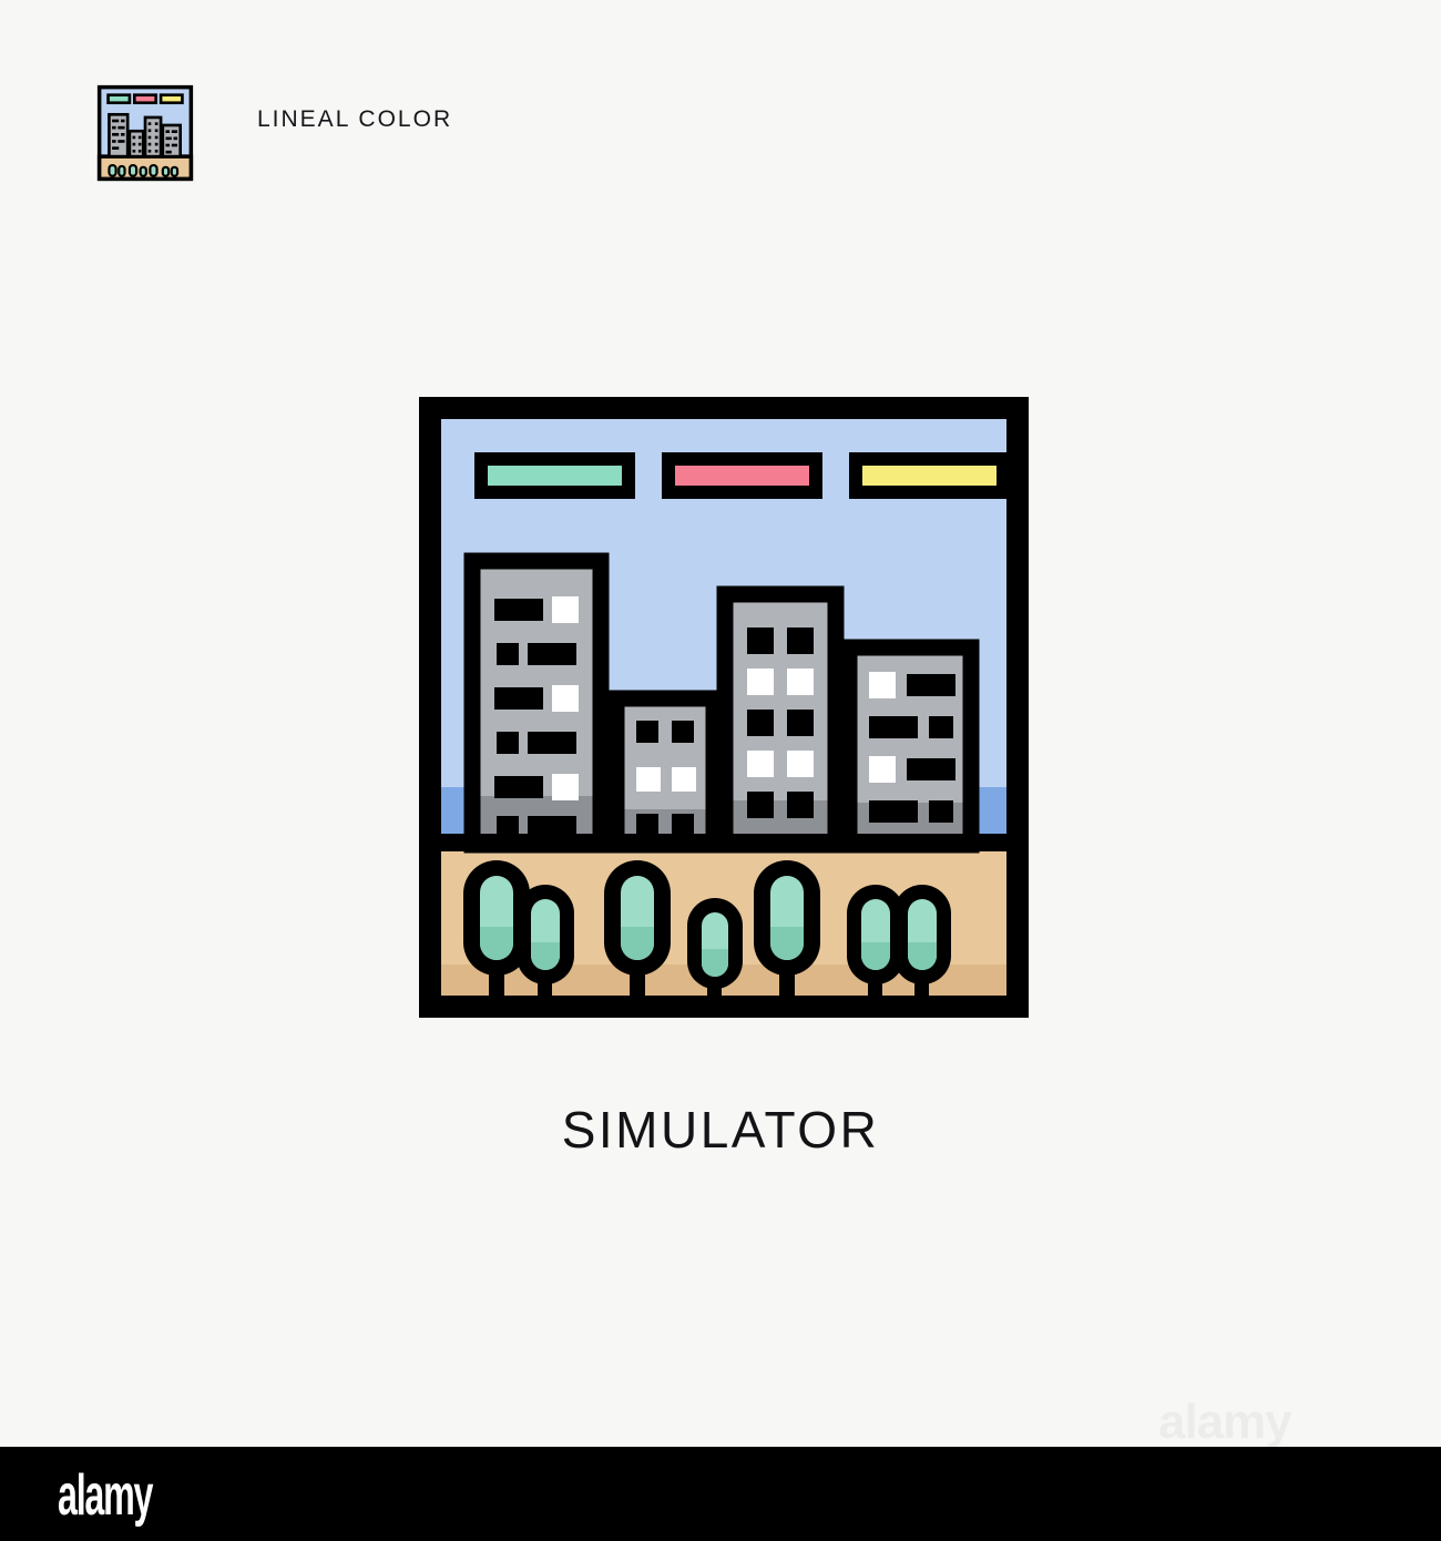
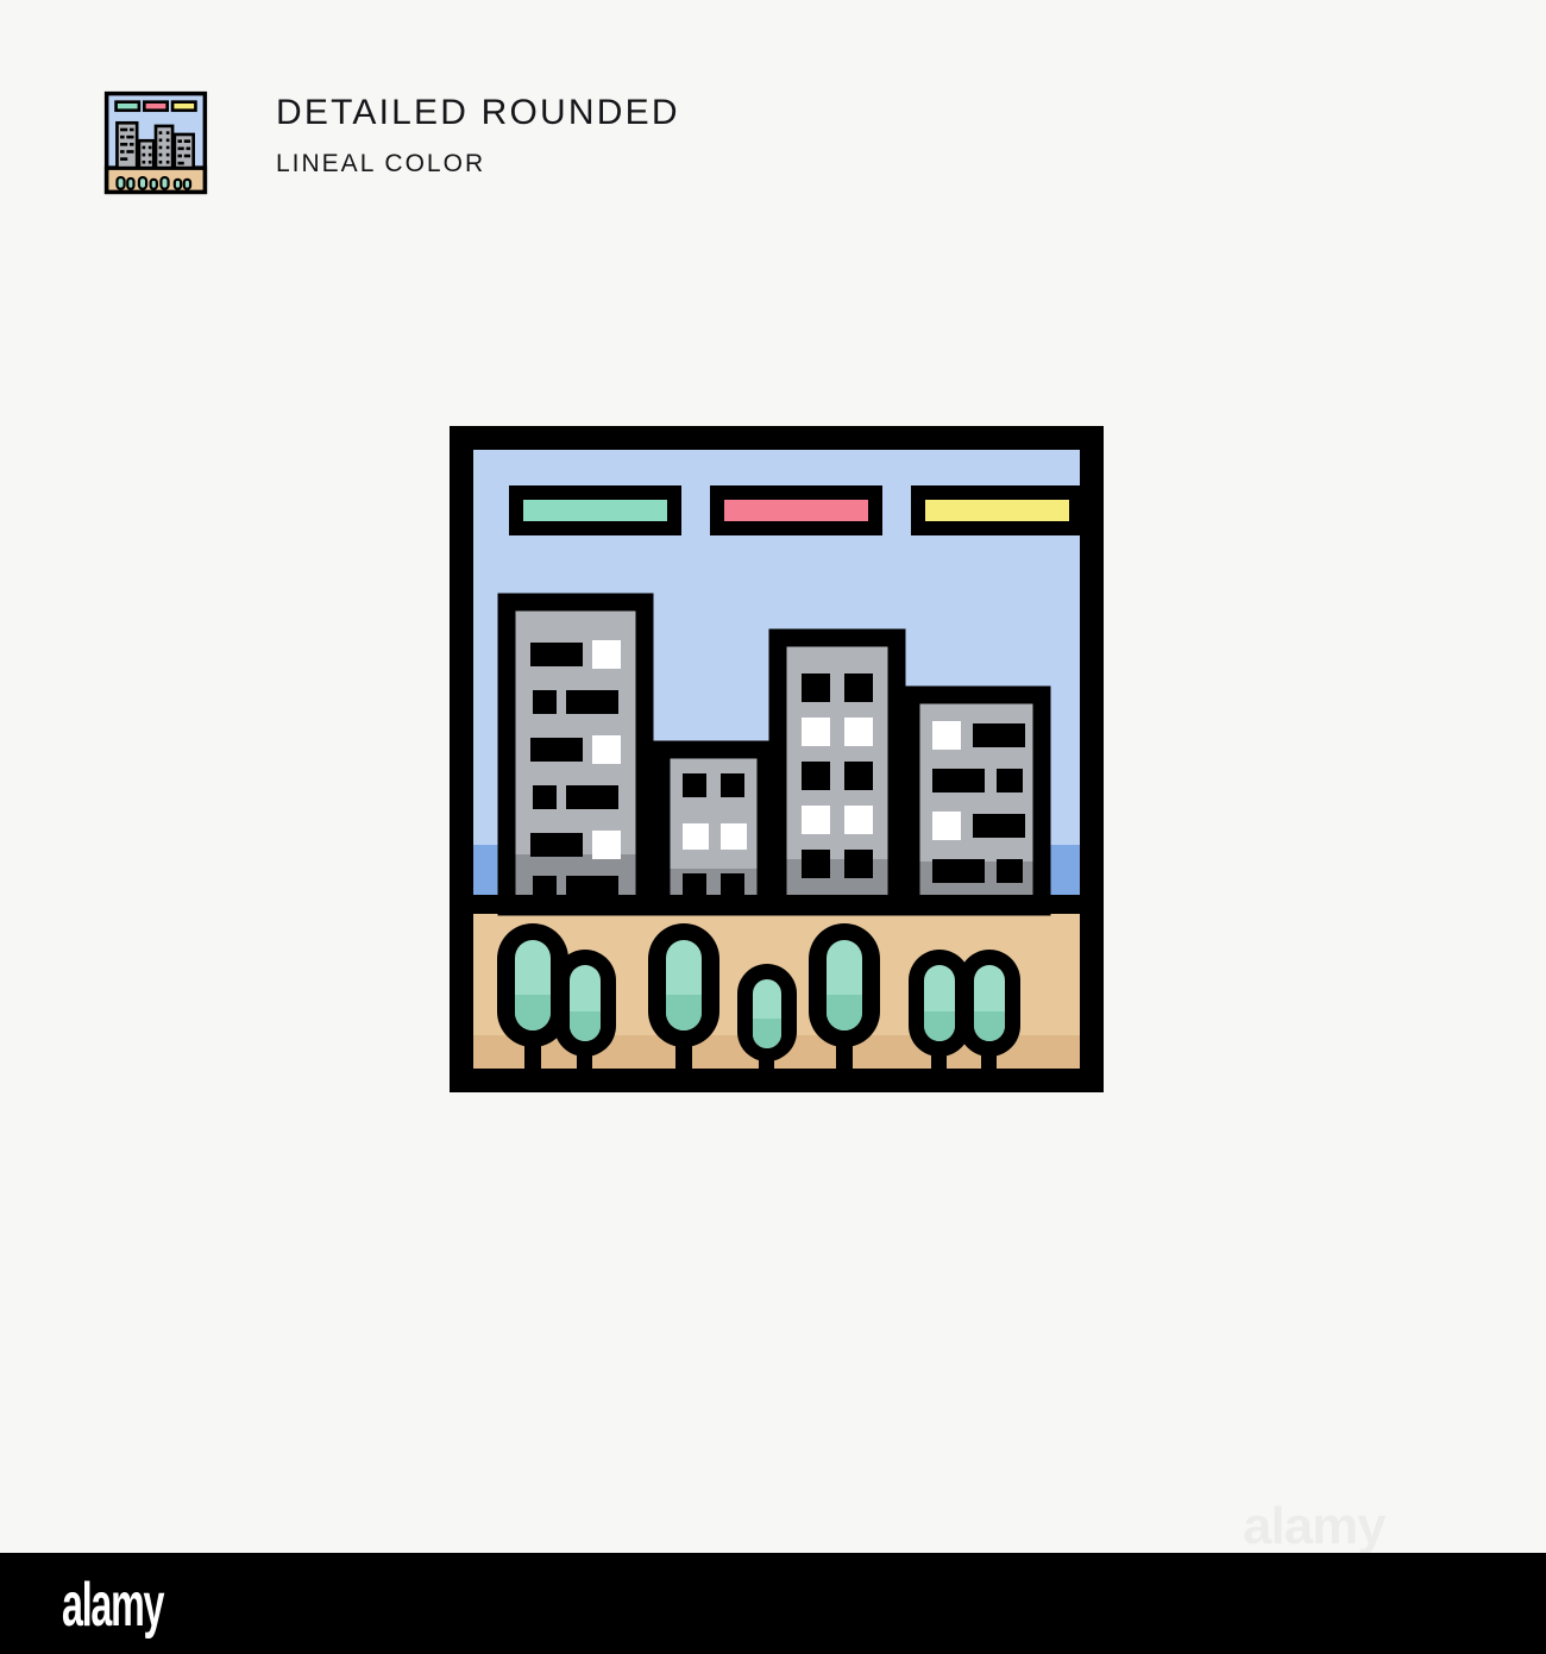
+ DETAILED ROUNDED
  LINEAL COLOR
- SIMULATOR
  alamy
  alamy
